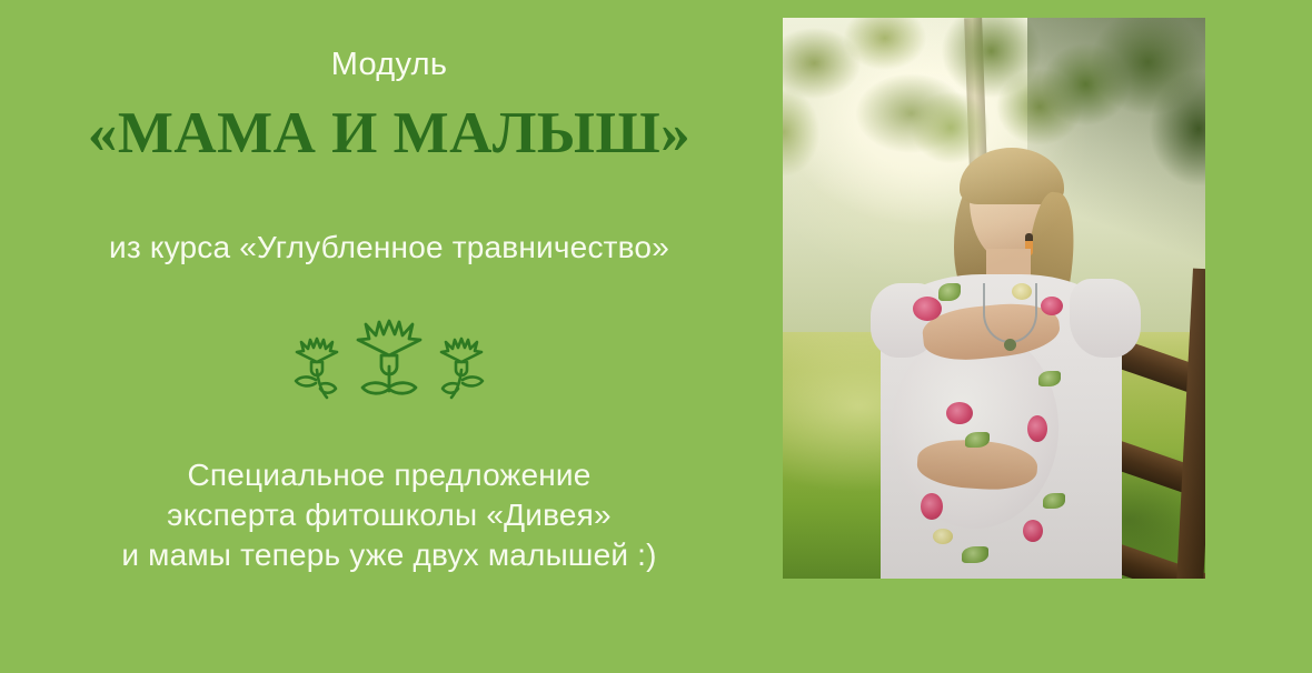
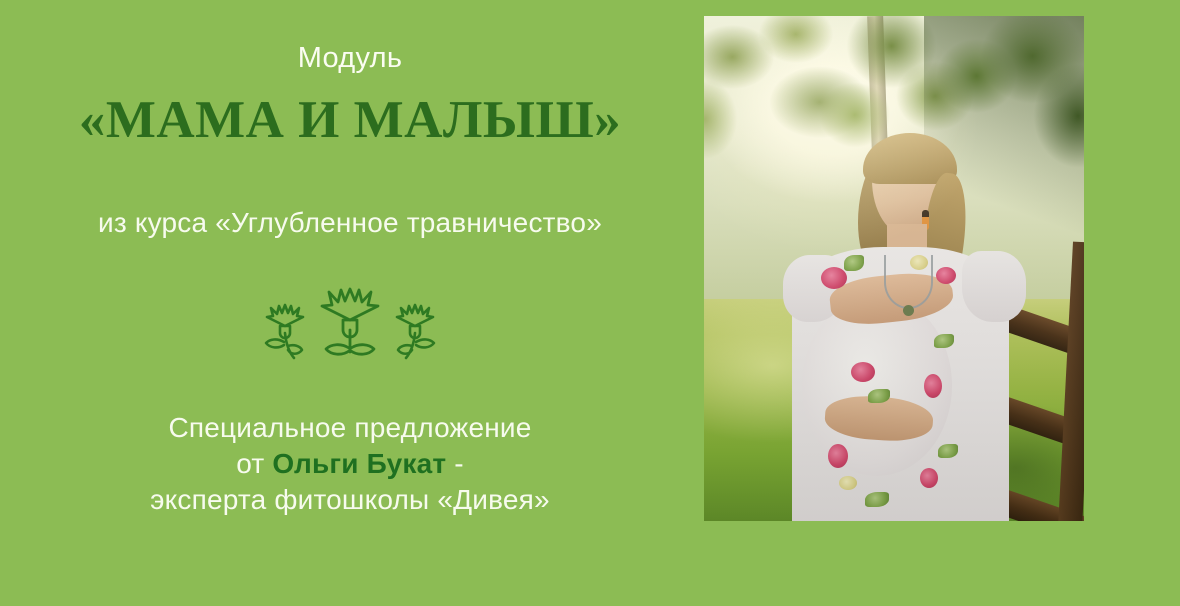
  Модуль
  «МАМА И МАЛЫШ»
  из курса «Углубленное травничество»
  Специальное предложение
+ от Ольги Букат -
  эксперта фитошколы «Дивея»
- и мамы теперь уже двух малышей :)
